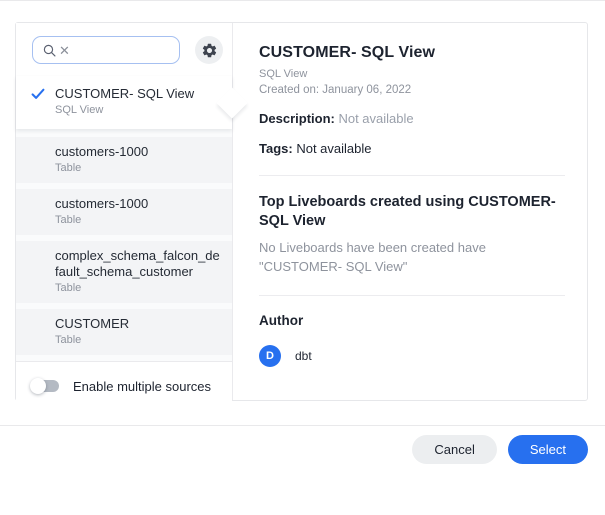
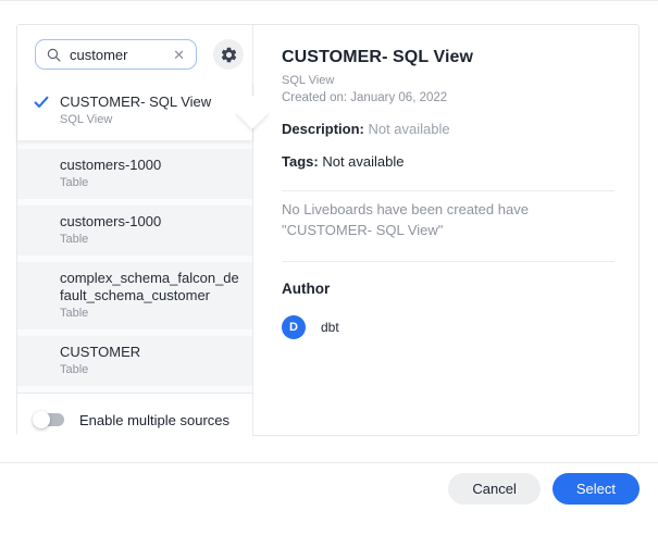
+ customer
  ✕
  CUSTOMER- SQL View
  SQL View
  customers-1000
  Table
  customers-1000
  Table
  complex_schema_falcon_default_schema_customer
  Table
  CUSTOMER
  Table
  Enable multiple sources
  CUSTOMER- SQL View
  SQL View
  Created on: January 06, 2022
  Description: Not available
  Tags: Not available
- Top Liveboards created using CUSTOMER- SQL View
  No Liveboards have been created have "CUSTOMER- SQL View"
  Author
  D
  dbt
  Cancel
  Select
